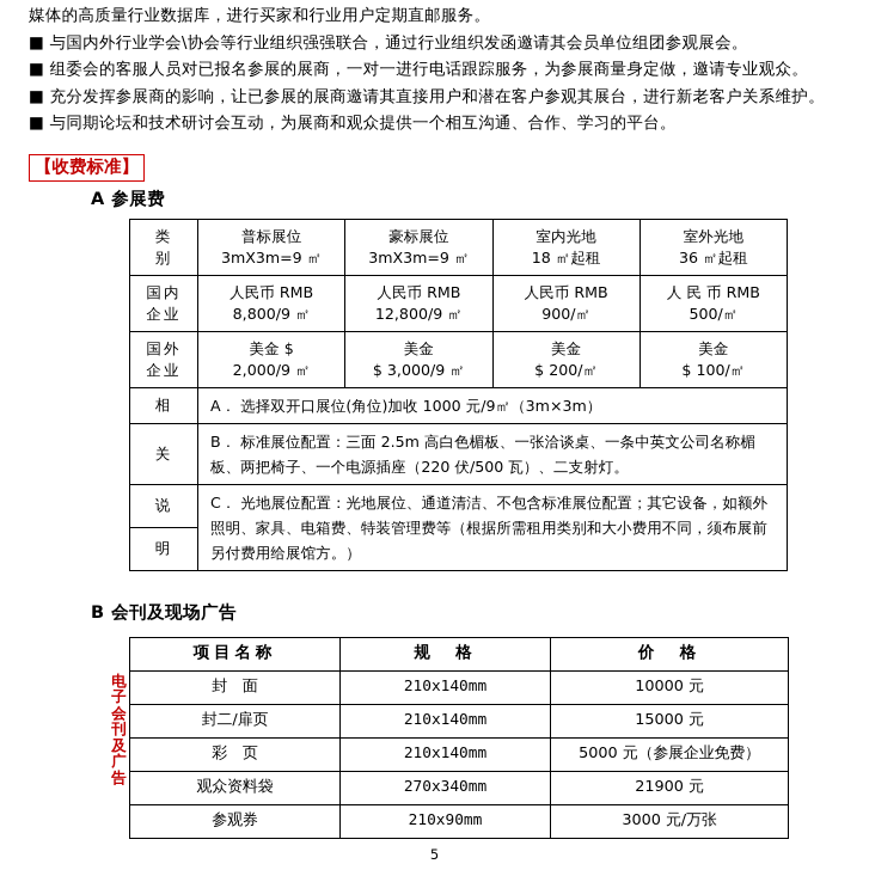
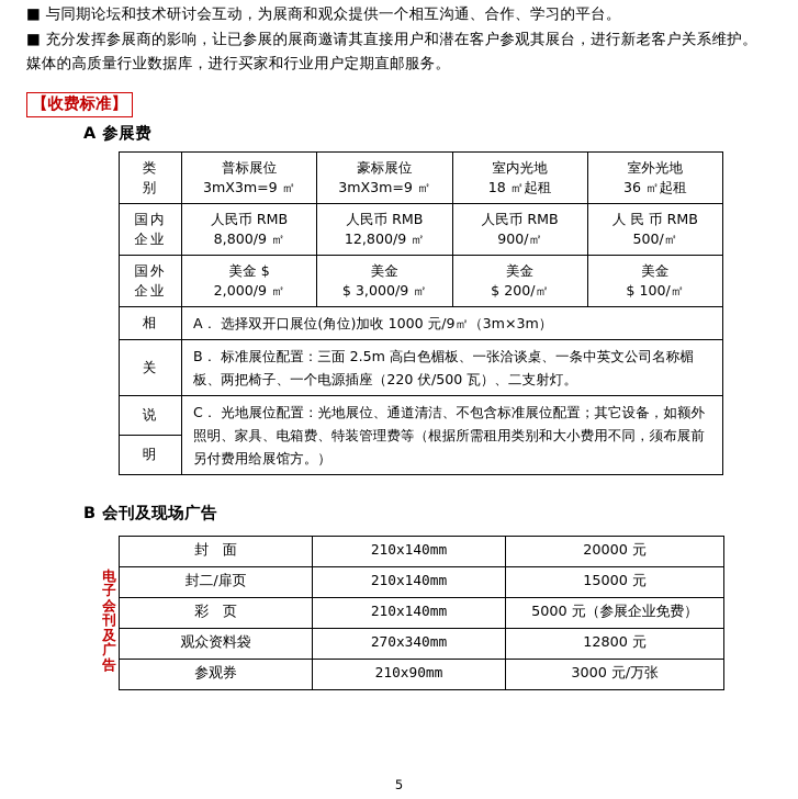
- 媒体的高质量行业数据库，进行买家和行业用户定期直邮服务。
+ ■ 与同期论坛和技术研讨会互动，为展商和观众提供一个相互沟通、合作、学习的平台。
- ■ 与国内外行业学会\协会等行业组织强强联合，通过行业组织发函邀请其会员单位组团参观展会。
- ■ 组委会的客服人员对已报名参展的展商，一对一进行电话跟踪服务，为参展商量身定做，邀请专业观众。
  ■ 充分发挥参展商的影响，让已参展的展商邀请其直接用户和潜在客户参观其展台，进行新老客户关系维护。
- ■ 与同期论坛和技术研讨会互动，为展商和观众提供一个相互沟通、合作、学习的平台。
+ 媒体的高质量行业数据库，进行买家和行业用户定期直邮服务。
  【收费标准】
  A 参展费
  类 别	普标展位 3mX3m=9 ㎡	豪标展位 3mX3m=9 ㎡	室内光地 18 ㎡起租	室外光地 36 ㎡起租
  国内 企业	人民币 RMB 8,800/9 ㎡	人民币 RMB 12,800/9 ㎡	人民币 RMB 900/㎡	人 民 币 RMB 500/㎡
  国外 企业	美金 $ 2,000/9 ㎡	美金 $ 3,000/9 ㎡	美金 $ 200/㎡	美金 $ 100/㎡
  相	A． 选择双开口展位(角位)加收 1000 元/9㎡（3m×3m）
  关	B． 标准展位配置：三面 2.5m 高白色楣板、一张洽谈桌、一条中英文公司名称楣板、两把椅子、一个电源插座（220 伏/500 瓦）、二支射灯。
  说	C． 光地展位配置：光地展位、通道清洁、不包含标准展位配置；其它设备，如额外照明、家具、电箱费、特装管理费等（根据所需租用类别和大小费用不同，须布展前另付费用给展馆方。）
  明
  B 会刊及现场广告
  电子会刊及广告
- 项目名称	规 格	价 格
- 封 面	210x140mm	10000 元
+ 封 面	210x140mm	20000 元
  封二/扉页	210x140mm	15000 元
  彩 页	210x140mm	5000 元（参展企业免费）
- 观众资料袋	270x340mm	21900 元
+ 观众资料袋	270x340mm	12800 元
  参观券	210x90mm	3000 元/万张
  5
